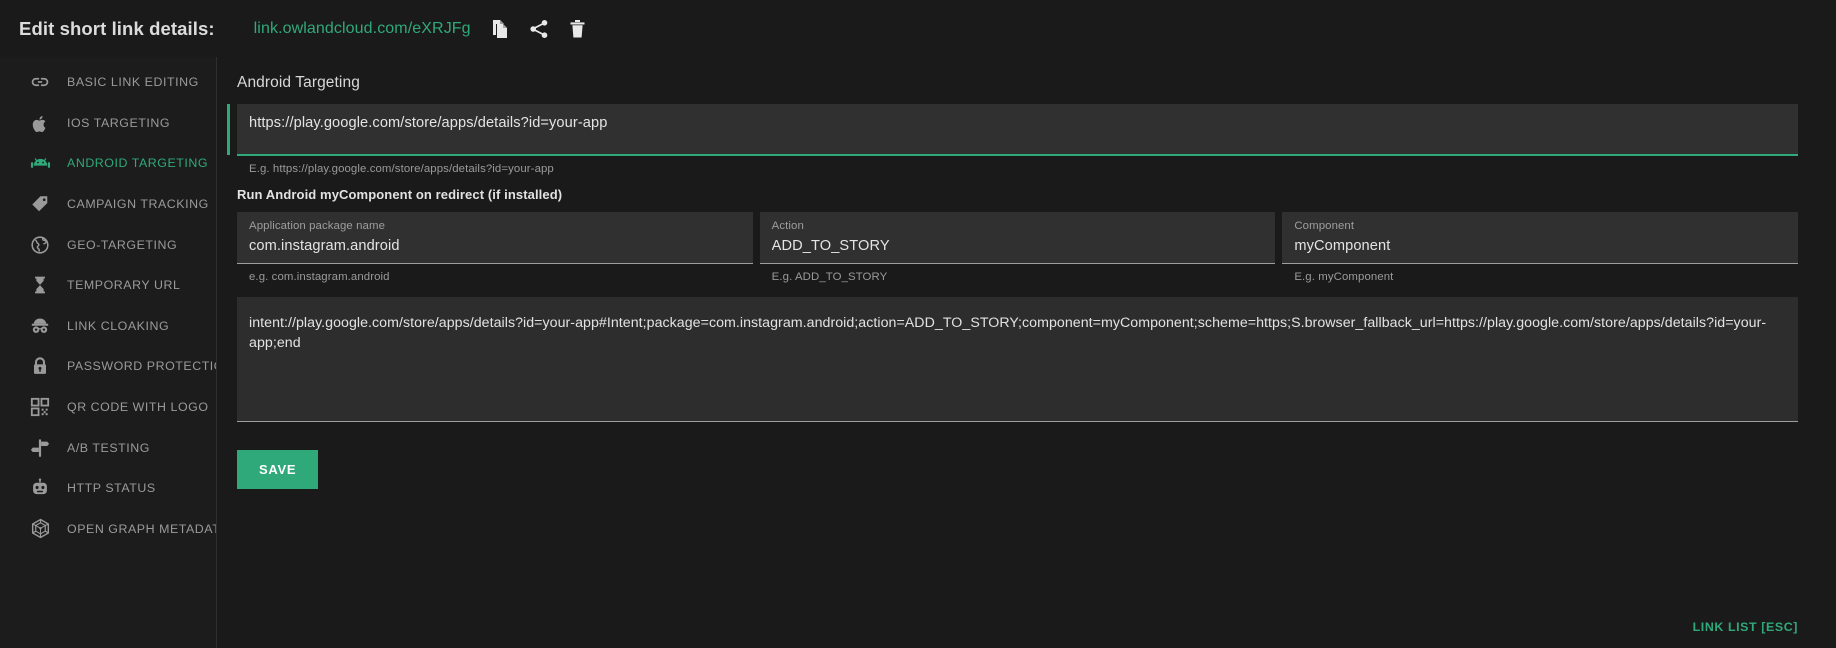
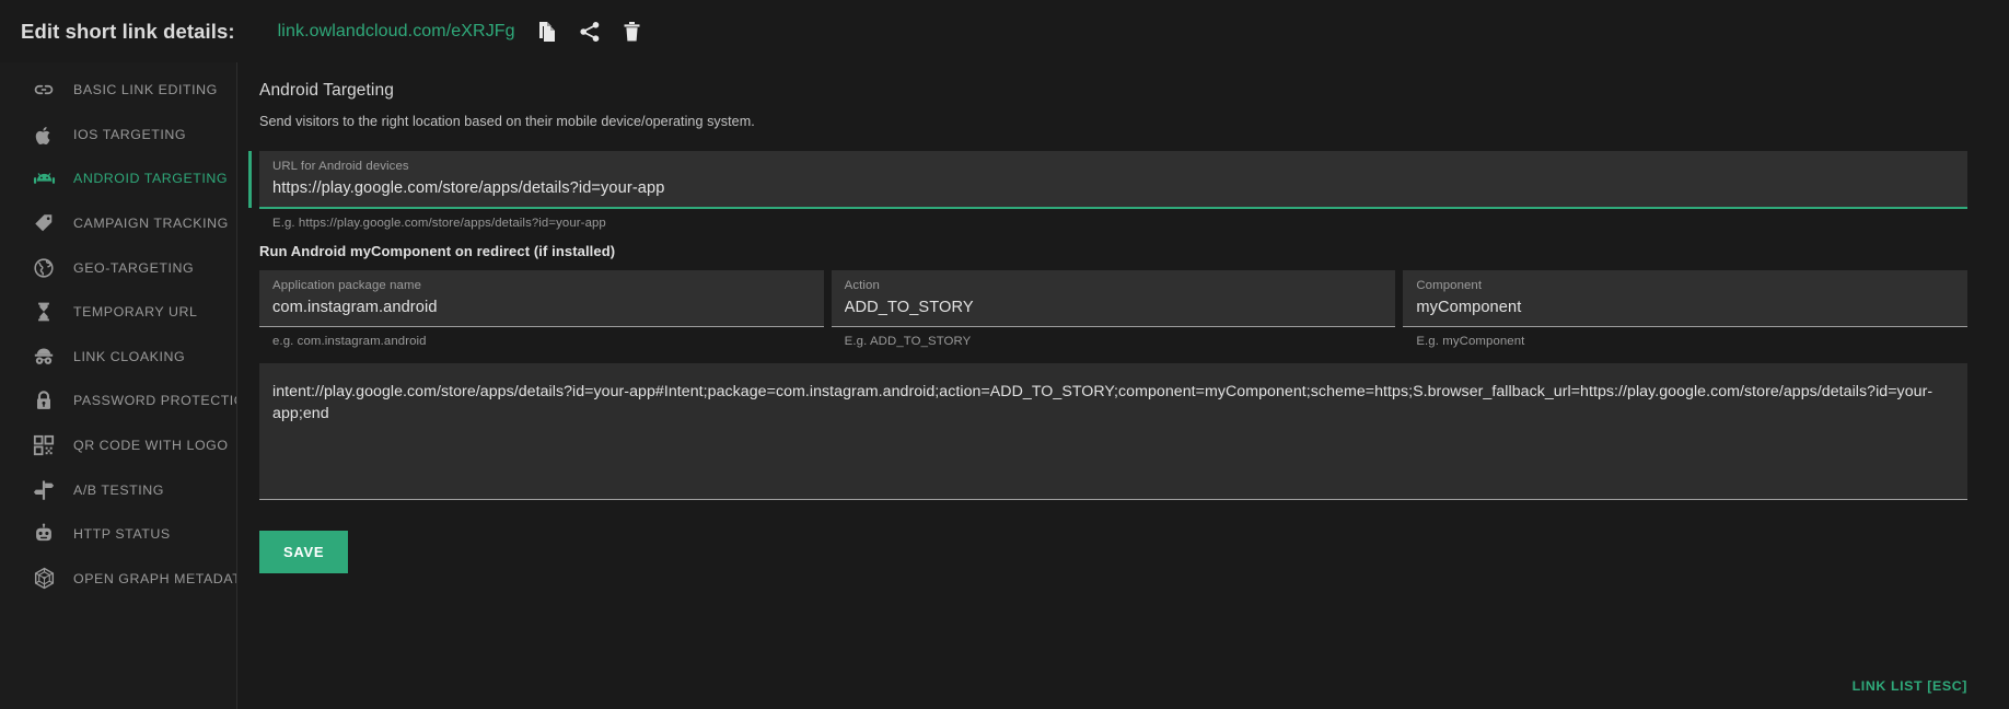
  Edit short link details:
  link.owlandcloud.com/eXRJFg
  BASIC LINK EDITING
  IOS TARGETING
  ANDROID TARGETING
  CAMPAIGN TRACKING
  GEO-TARGETING
  TEMPORARY URL
  LINK CLOAKING
  PASSWORD PROTECTI
  QR CODE WITH LOGO
  A/B TESTING
  HTTP STATUS
  OPEN GRAPH METADA
  Android Targeting
+ Send visitors to the right location based on their mobile device/operating system.
+ URL for Android devices
  https://play.google.com/store/apps/details?id=your-app
  E.g. https://play.google.com/store/apps/details?id=your-app
  Run Android myComponent on redirect (if installed)
  Application package name
  com.instagram.android
  e.g. com.instagram.android
  Action
  ADD_TO_STORY
  E.g. ADD_TO_STORY
  Component
  myComponent
  E.g. myComponent
  intent://play.google.com/store/apps/details?id=your-app#Intent;package=com.instagram.android;action=ADD_TO_STORY;component=myComponent;scheme=https;S.browser_fallback_url=https://play.google.com/store/apps/details?id=your-app;end
  SAVE
  LINK LIST [ESC]
